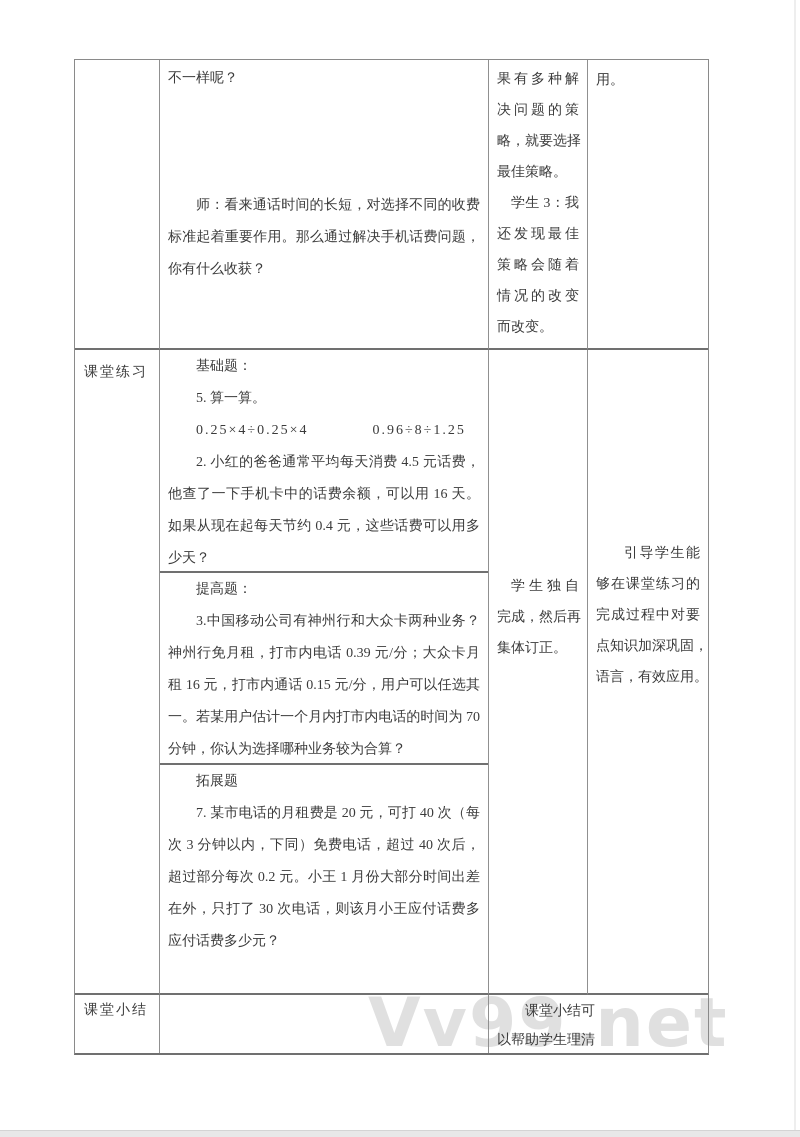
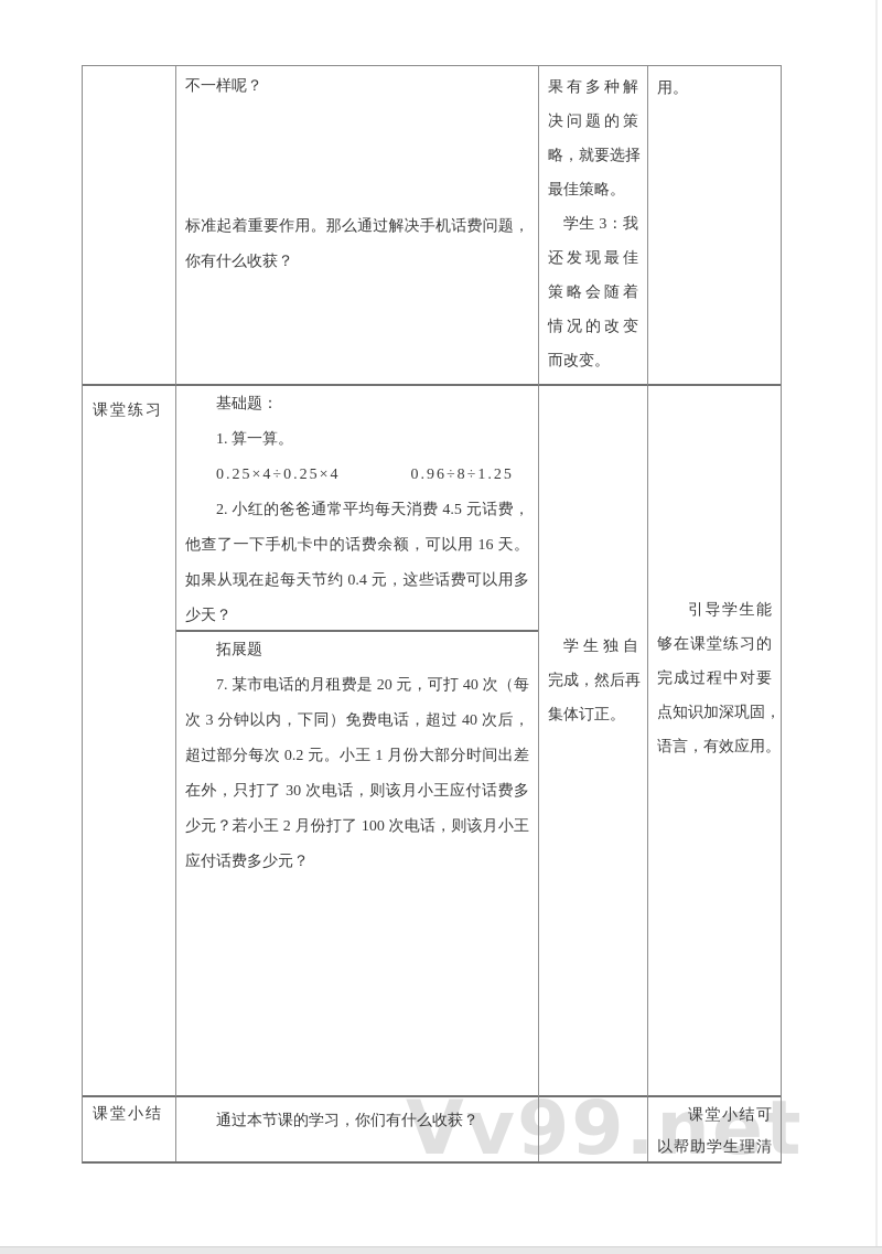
  Vv99.net
  不一样呢？
- 师：看来通话时间的长短，对选择不同的收费
  标准起着重要作用。那么通过解决手机话费问题，
  你有什么收获？
  果有多种解
  决问题的策
  略，就要选择
  最佳策略。
  学生 3：我
  还发现最佳
  策略会随着
  情况的改变
  而改变。
  用。
  课堂练习
  基础题：
- 5. 算一算。
+ 1. 算一算。
  0.25×4÷0.25×4 0.96÷8÷1.25
  2. 小红的爸爸通常平均每天消费 4.5 元话费，
  他查了一下手机卡中的话费余额，可以用 16 天。
  如果从现在起每天节约 0.4 元，这些话费可以用多
  少天？
- 提高题：
- 3.中国移动公司有神州行和大众卡两种业务？
- 神州行免月租，打市内电话 0.39 元/分；大众卡月
- 租 16 元，打市内通话 0.15 元/分，用户可以任选其
- 一。若某用户估计一个月内打市内电话的时间为 70
- 分钟，你认为选择哪种业务较为合算？
  拓展题
  7. 某市电话的月租费是 20 元，可打 40 次（每
  次 3 分钟以内，下同）免费电话，超过 40 次后，
  超过部分每次 0.2 元。小王 1 月份大部分时间出差
  在外，只打了 30 次电话，则该月小王应付话费多
+ 少元？若小王 2 月份打了 100 次电话，则该月小王
  应付话费多少元？
  学生独自
  完成，然后再
  集体订正。
  引导学生能
  够在课堂练习的
  完成过程中对要
  点知识加深巩固，
  语言，有效应用。
  课堂小结
+ 通过本节课的学习，你们有什么收获？
  课堂小结可
  以帮助学生理清
